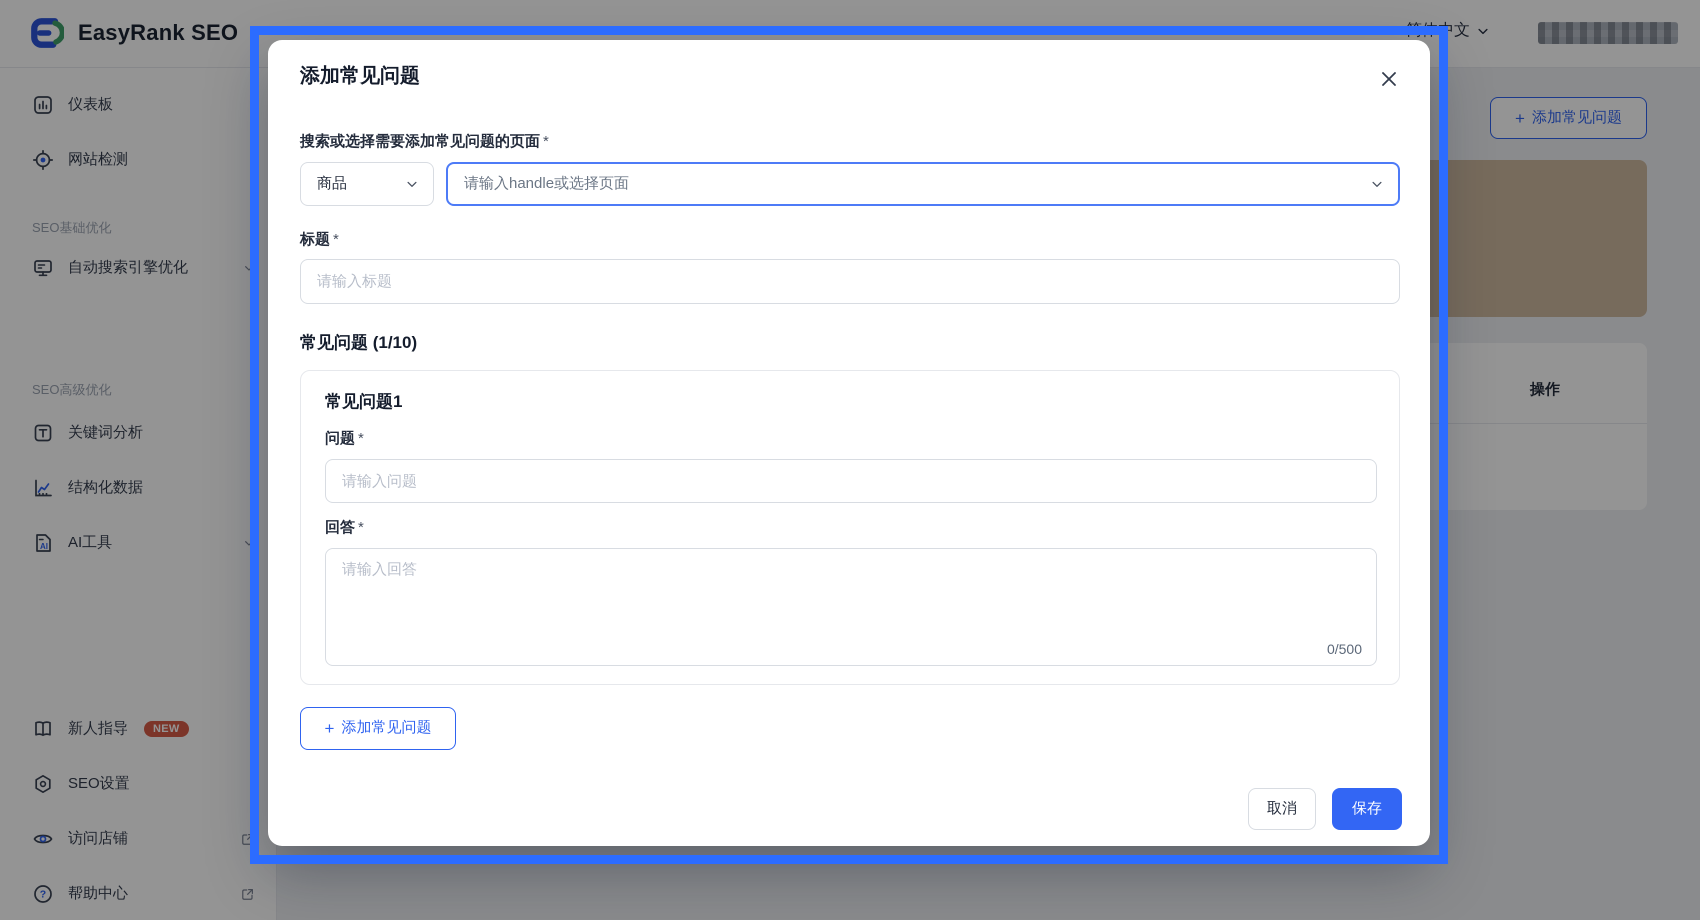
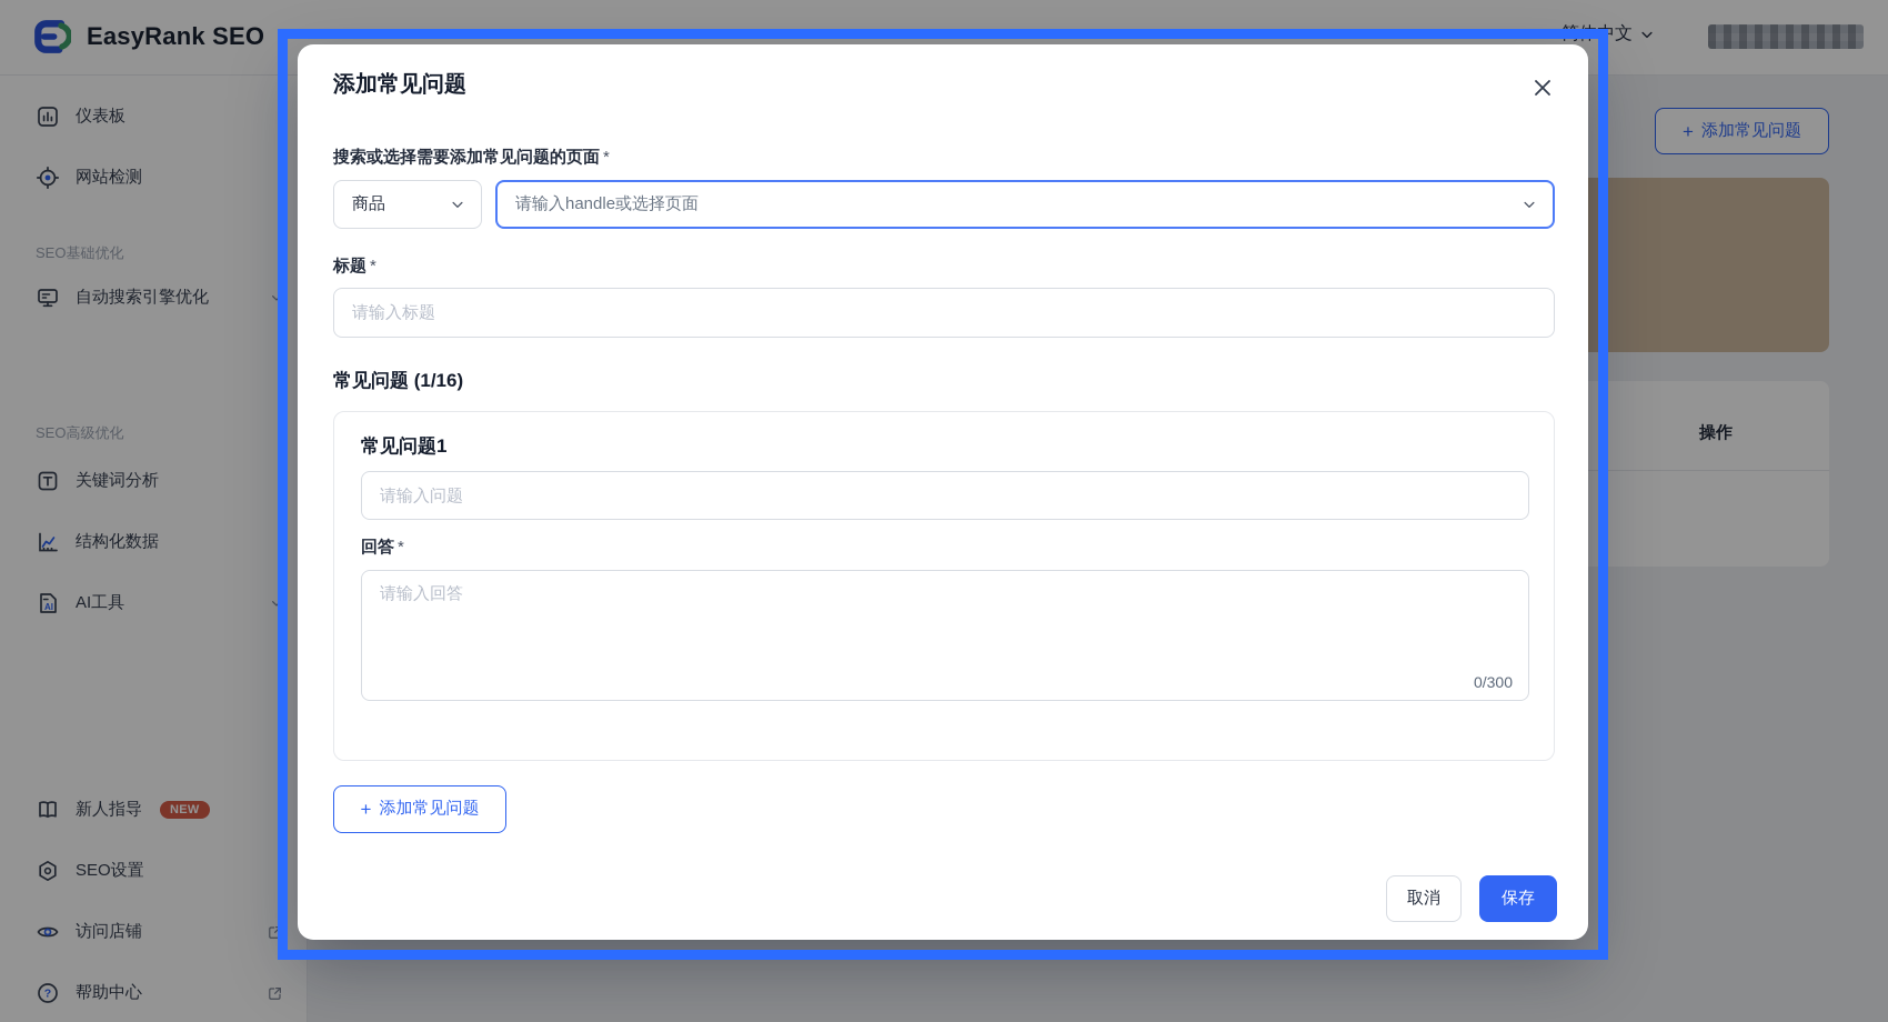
  EasyRank SEO
  简体中文
  仪表板
  网站检测
  SEO基础优化
  自动搜索引擎优化
  SEO高级优化
  关键词分析
  结构化数据
  AI
  AI工具
  新人指导
  NEW
  SEO设置
  访问店铺
  ?
  帮助中心
  +
  添加常见问题
  操作
  添加常见问题
  搜索或选择需要添加常见问题的页面 *
  商品
  请输入handle或选择页面
  标题 *
  请输入标题
- 常见问题 (1/10)
+ 常见问题 (1/16)
  常见问题1
- 问题 *
  请输入问题
  回答 *
  请输入回答
- 0/500
+ 0/300
  +
  添加常见问题
  取消
  保存
